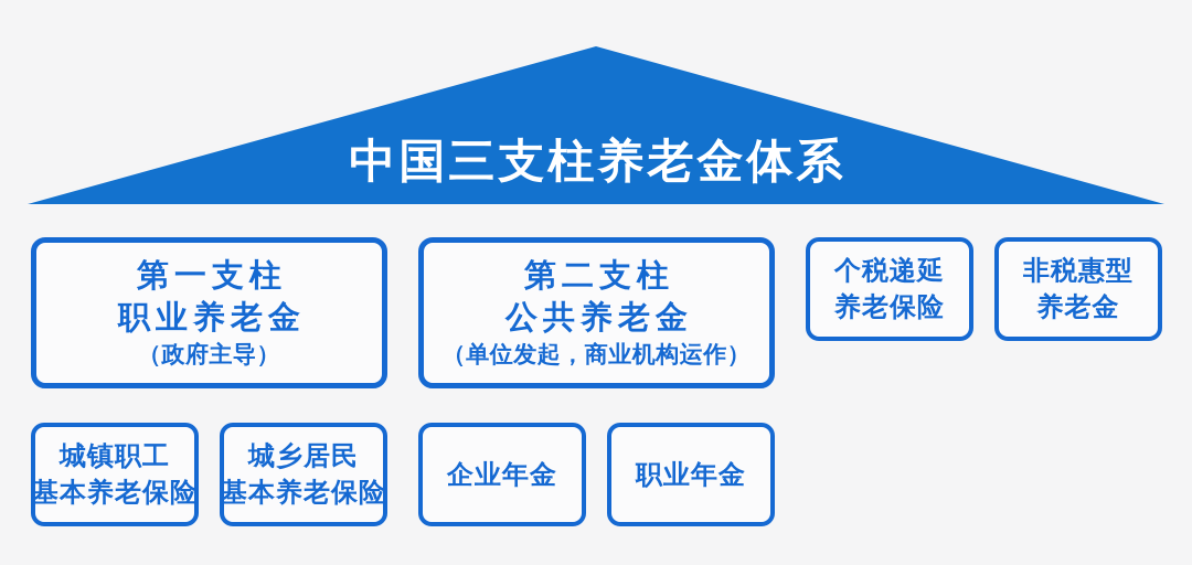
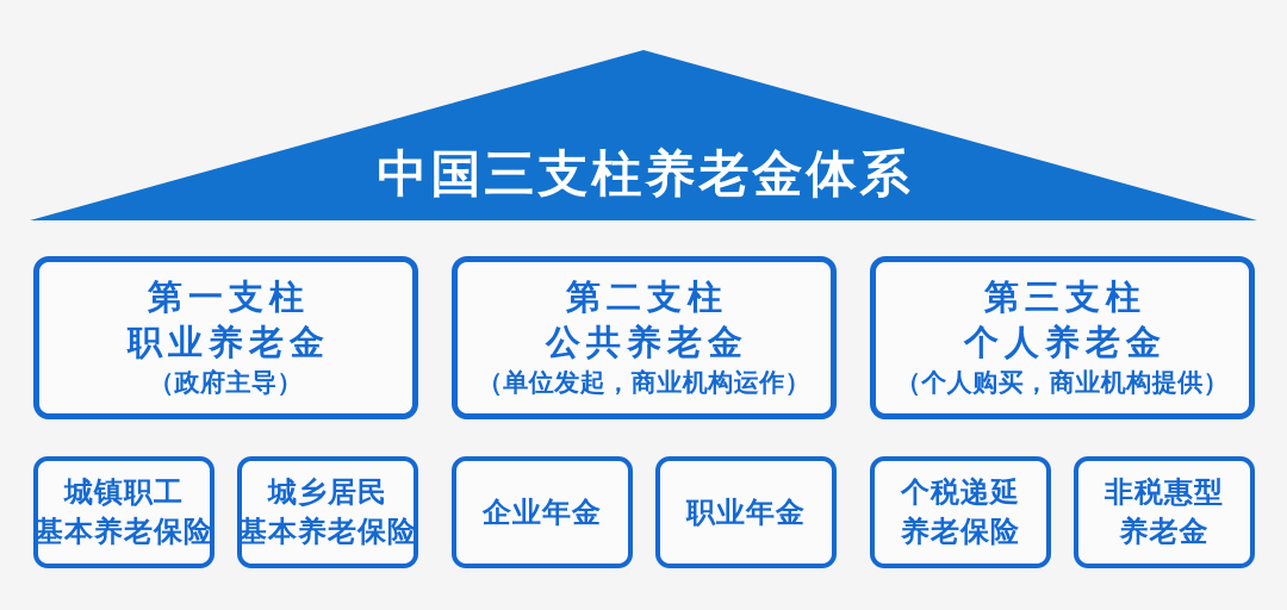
  中国三支柱养老金体系
  第一支柱
  职业养老金
  （政府主导）
  城镇职工
  基本养老保险
  城乡居民
  基本养老保险
  第二支柱
  公共养老金
  （单位发起，商业机构运作）
  企业年金
  职业年金
+ 第三支柱
+ 个人养老金
+ （个人购买，商业机构提供）
  个税递延
  养老保险
  非税惠型
  养老金
